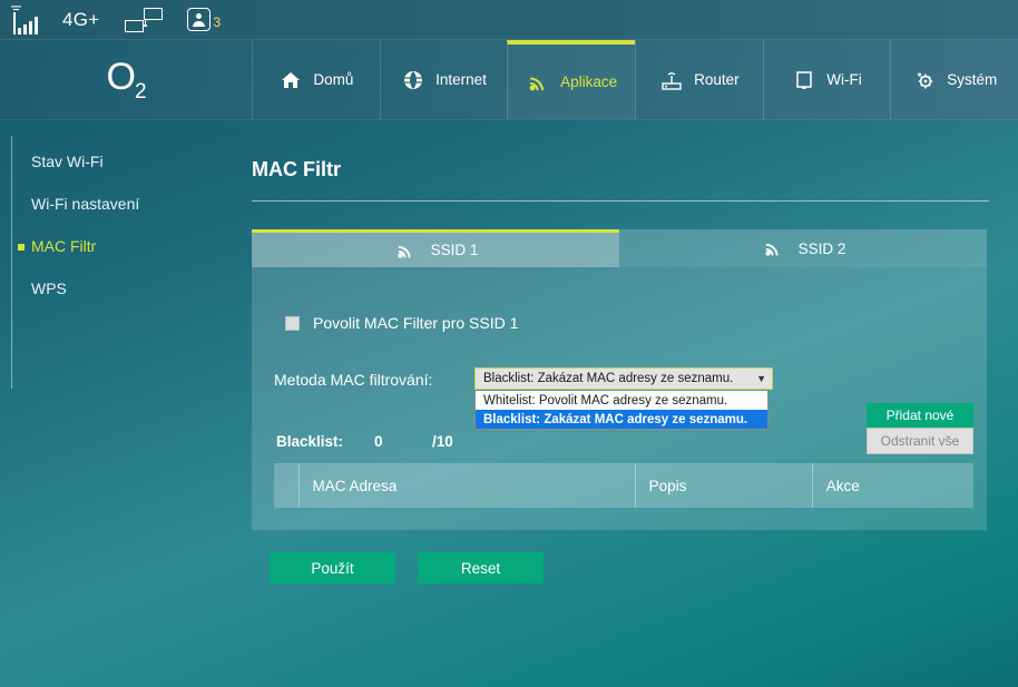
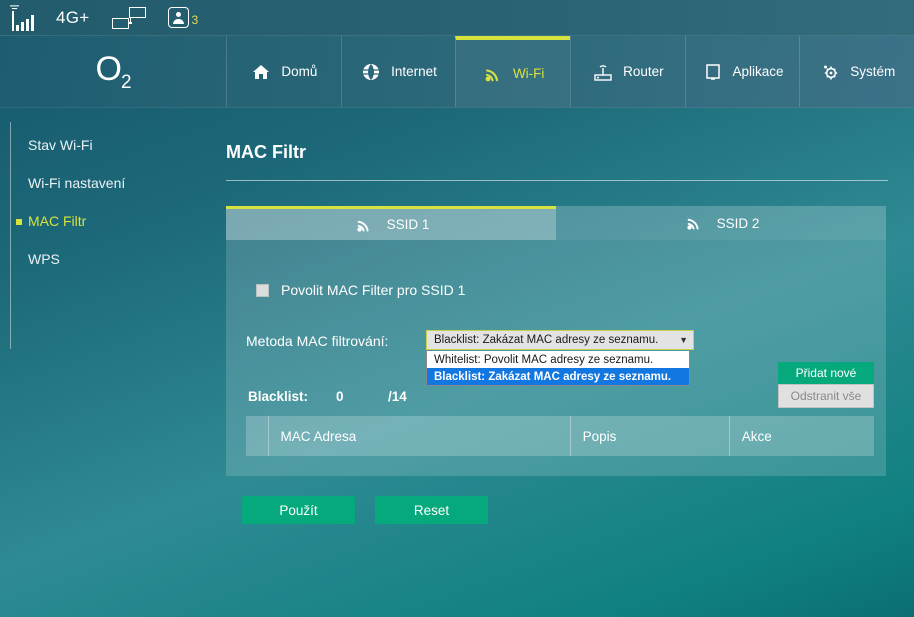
  4G+
  3
  O2
  Domů
  Internet
- Aplikace
+ Wi-Fi
  Router
- Wi-Fi
+ Aplikace
  Systém
  Stav Wi-Fi
  Wi-Fi nastavení
  MAC Filtr
  WPS
  MAC Filtr
  SSID 1
  SSID 2
  Povolit MAC Filter pro SSID 1
  Metoda MAC filtrování:
  Blacklist: Zakázat MAC adresy ze seznamu.
  ▼
  Whitelist: Povolit MAC adresy ze seznamu.
  Blacklist: Zakázat MAC adresy ze seznamu.
  Blacklist:
  0
- /10
+ /14
  Přidat nové
  Odstranit vše
  	MAC Adresa	Popis	Akce
  Použít
  Reset
